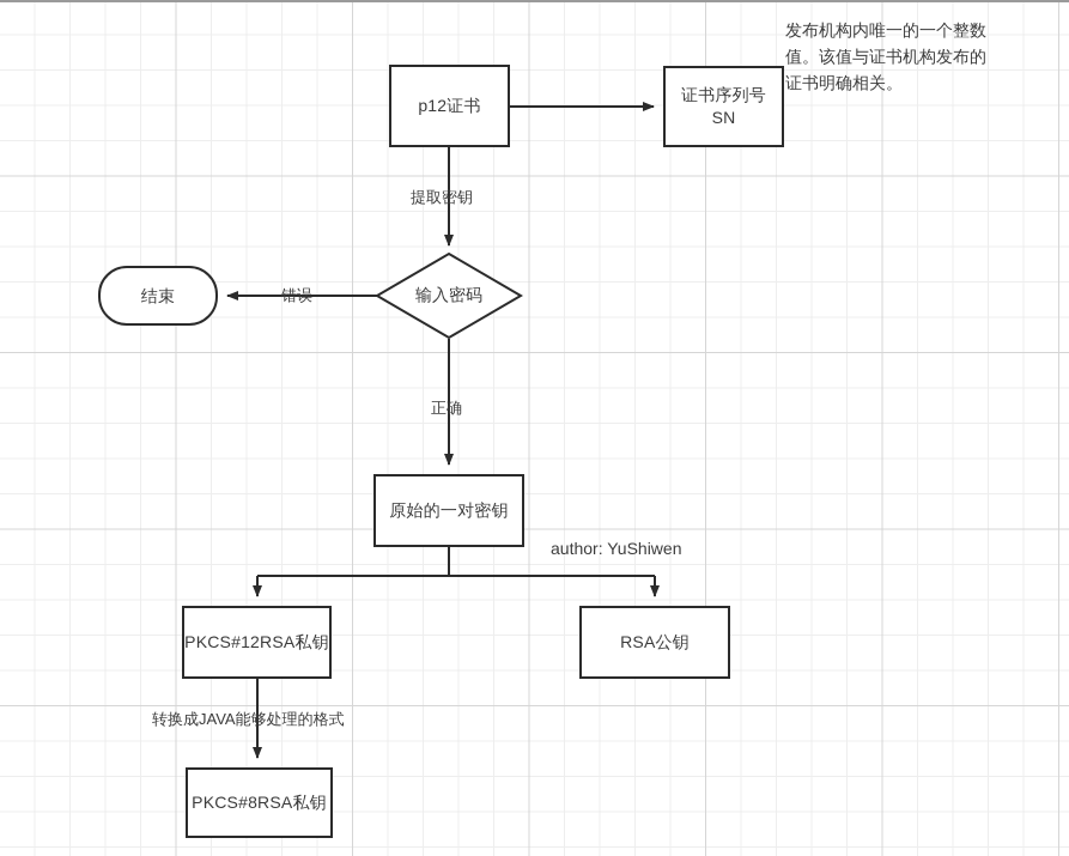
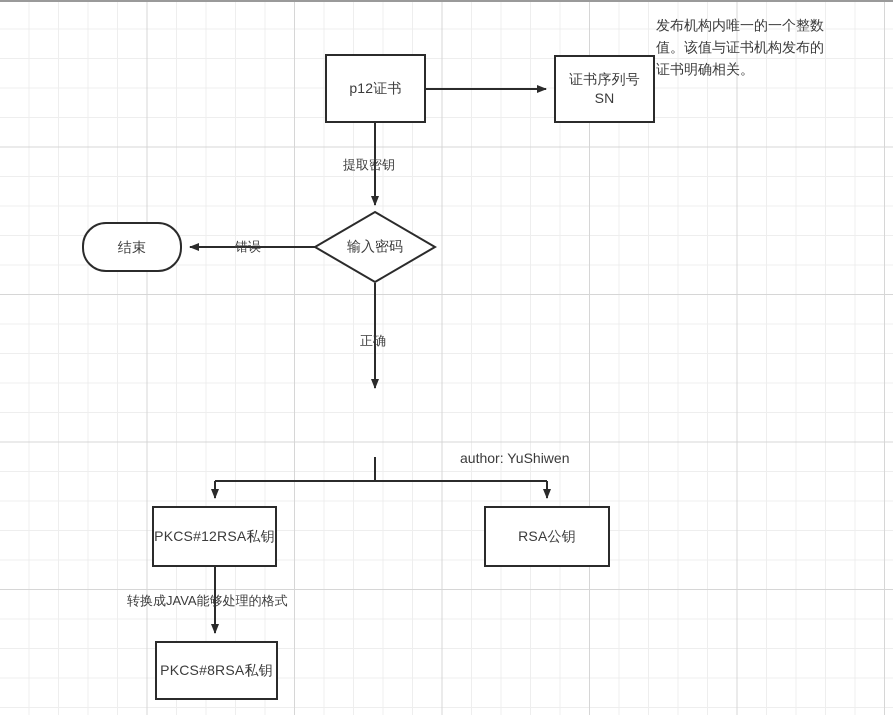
  p12证书
  证书序列号
  SN
  结束
  输入密码
- 原始的一对密钥
  PKCS#12RSA私钥
  RSA公钥
  PKCS#8RSA私钥
  提取密钥
  错误
  正确
  转换成JAVA能够处理的格式
  发布机构内唯一的一个整数值。该值与证书机构发布的证书明确相关。
  author: YuShiwen
